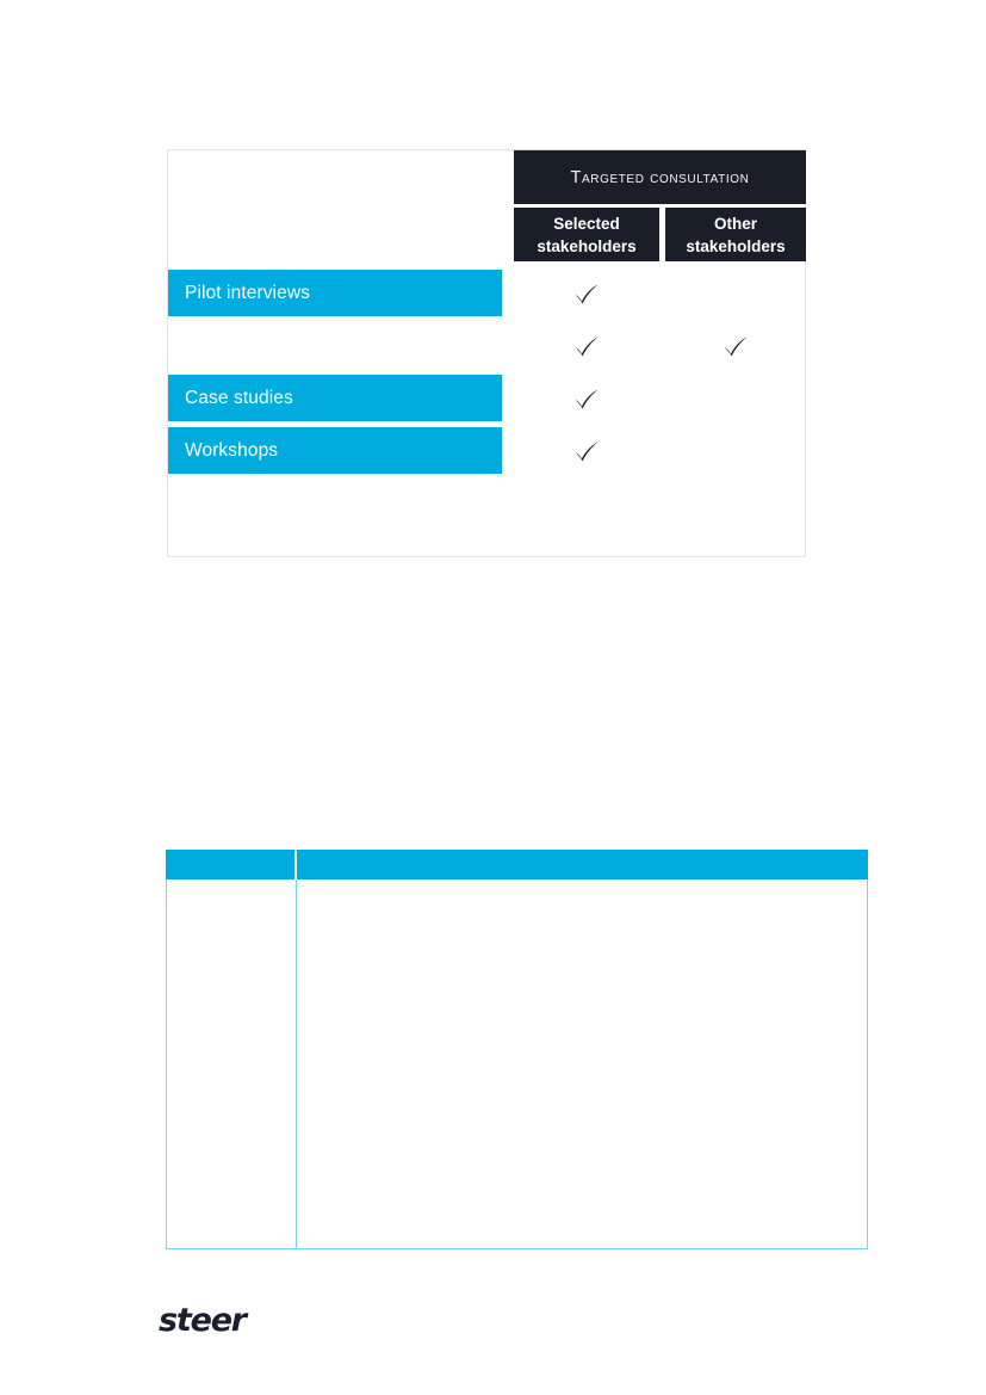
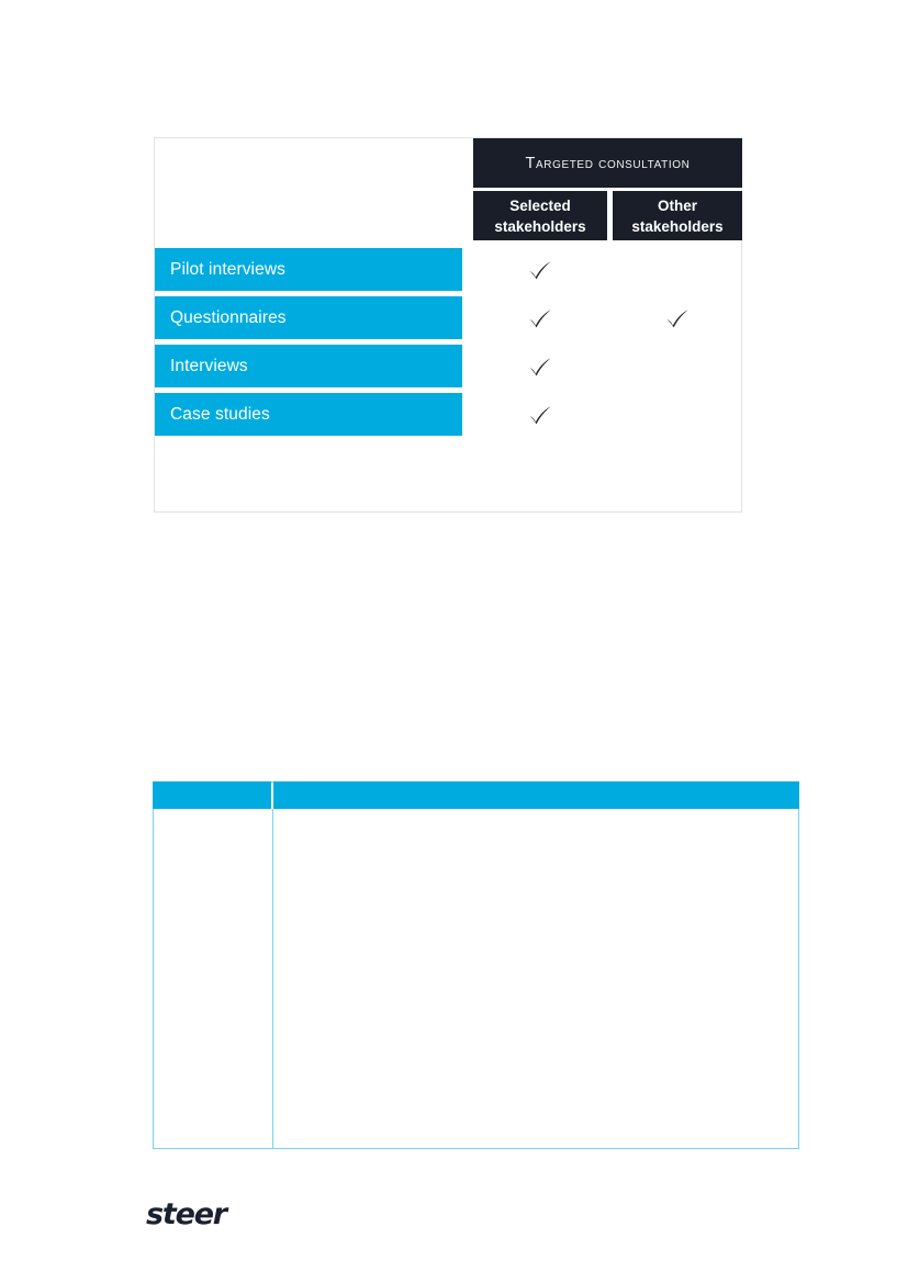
  Targeted consultation
  Selected
  stakeholders
  Other
  stakeholders
  Pilot interviews
+ Questionnaires
+ Interviews
  Case studies
- Workshops
  steer
